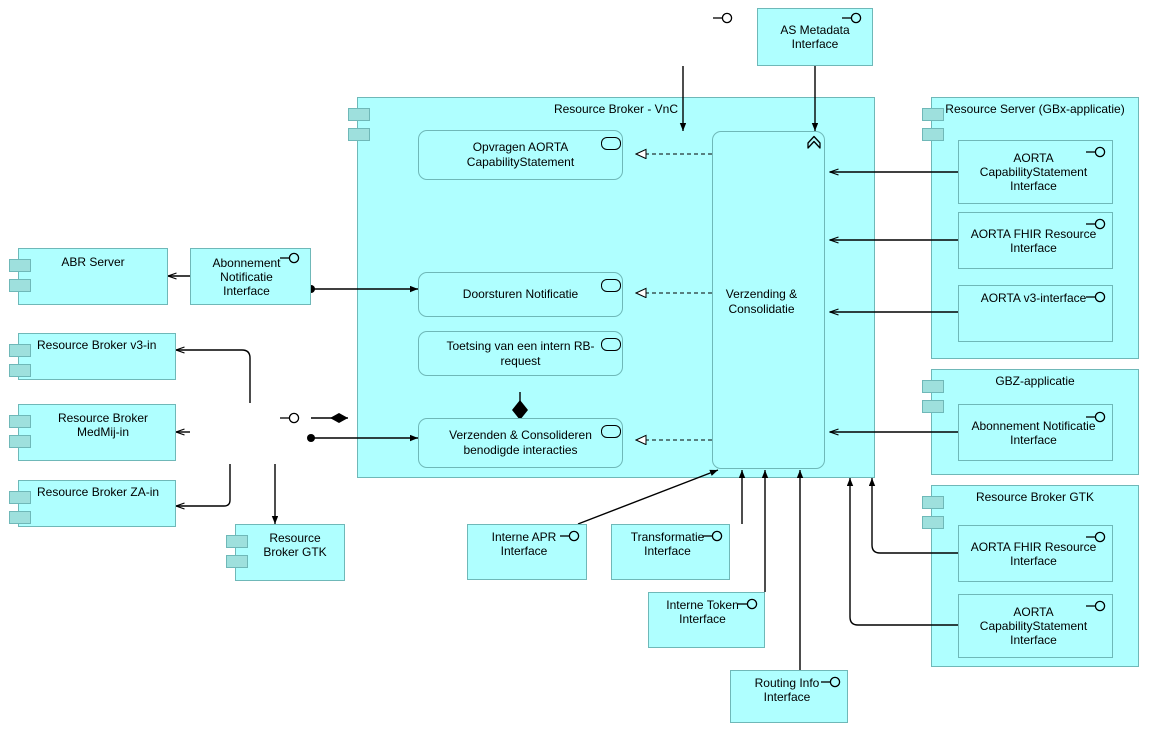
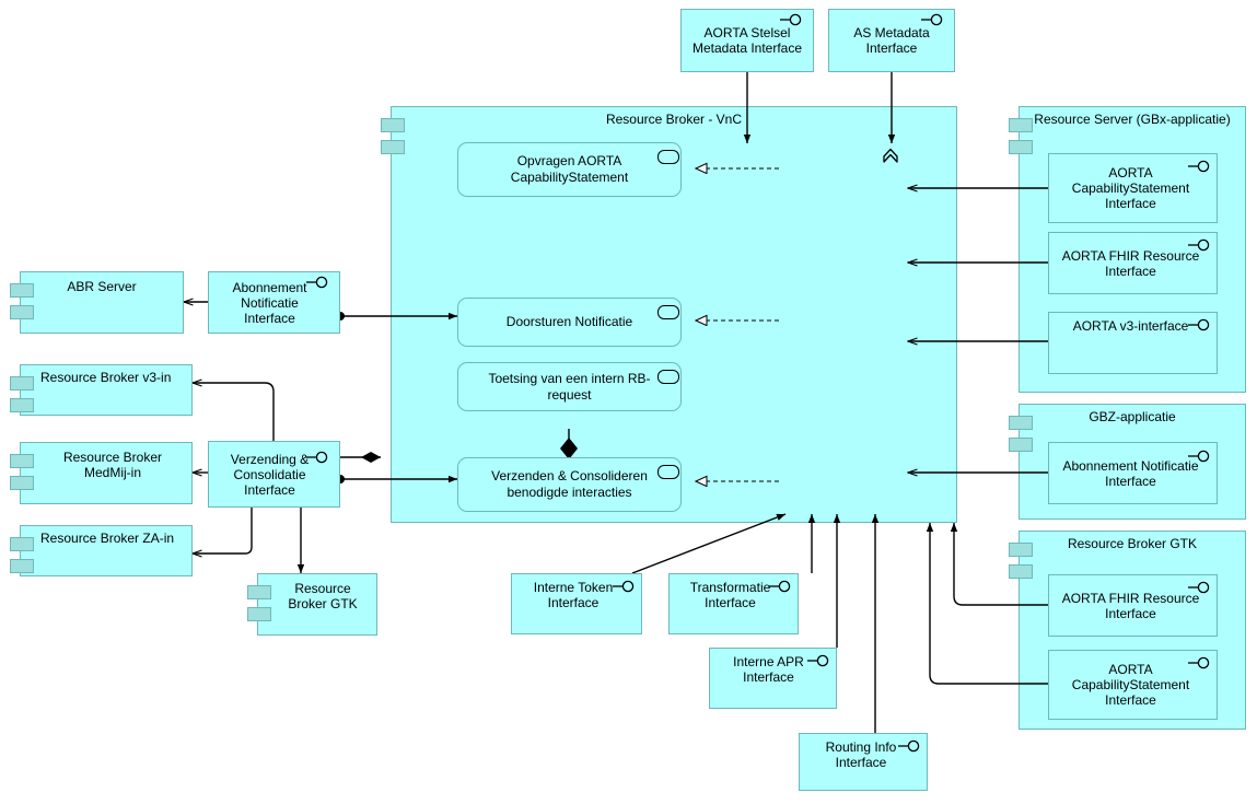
+ AORTA Stelsel Metadata Interface
  AS Metadata Interface
  Resource Broker - VnC
- Verzending & Consolidatie
  Opvragen AORTA CapabilityStatement
  Doorsturen Notificatie
  Toetsing van een intern RB-request
  Verzenden & Consolideren benodigde interacties
  ABR Server
  Resource Broker v3-in
  Resource Broker MedMij-in
  Resource Broker ZA-in
  Resource Broker GTK
  Abonnement Notificatie Interface
+ Verzending & Consolidatie Interface
  Resource Server (GBx-applicatie)
  AORTA CapabilityStatement Interface
  AORTA FHIR Resource Interface
  AORTA v3-interface
  GBZ-applicatie
  Abonnement Notificatie Interface
  Resource Broker GTK
  AORTA FHIR Resource Interface
  AORTA CapabilityStatement Interface
- Interne APR Interface
+ Interne Token Interface
  Transformatie Interface
- Interne Token Interface
+ Interne APR Interface
  Routing Info Interface
